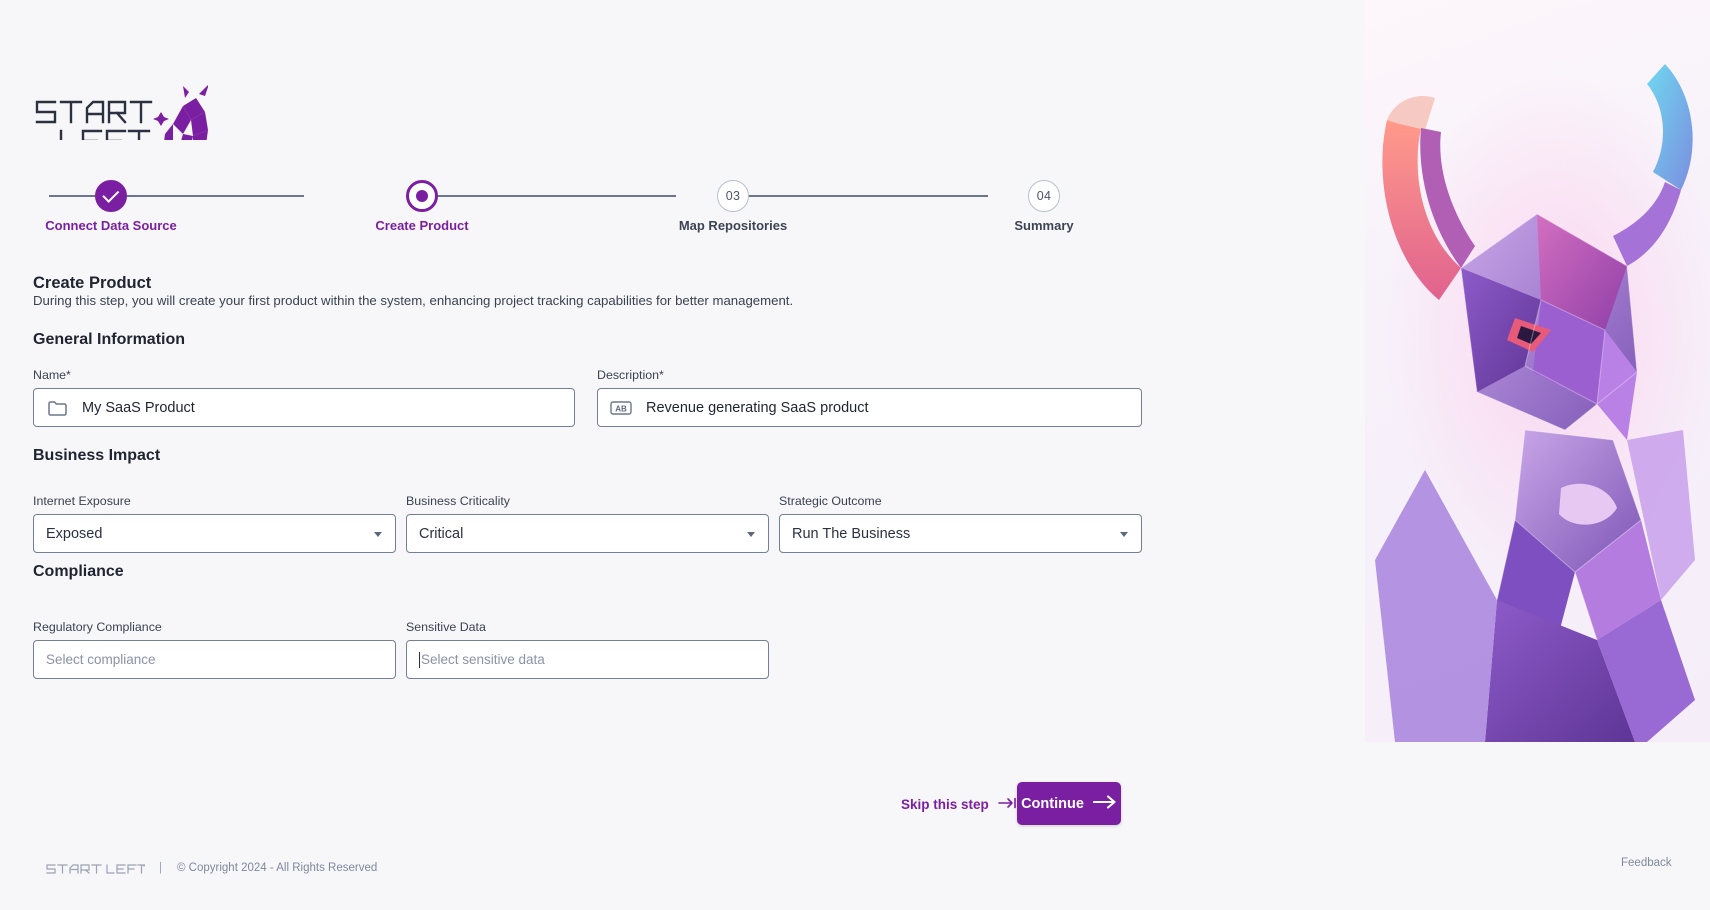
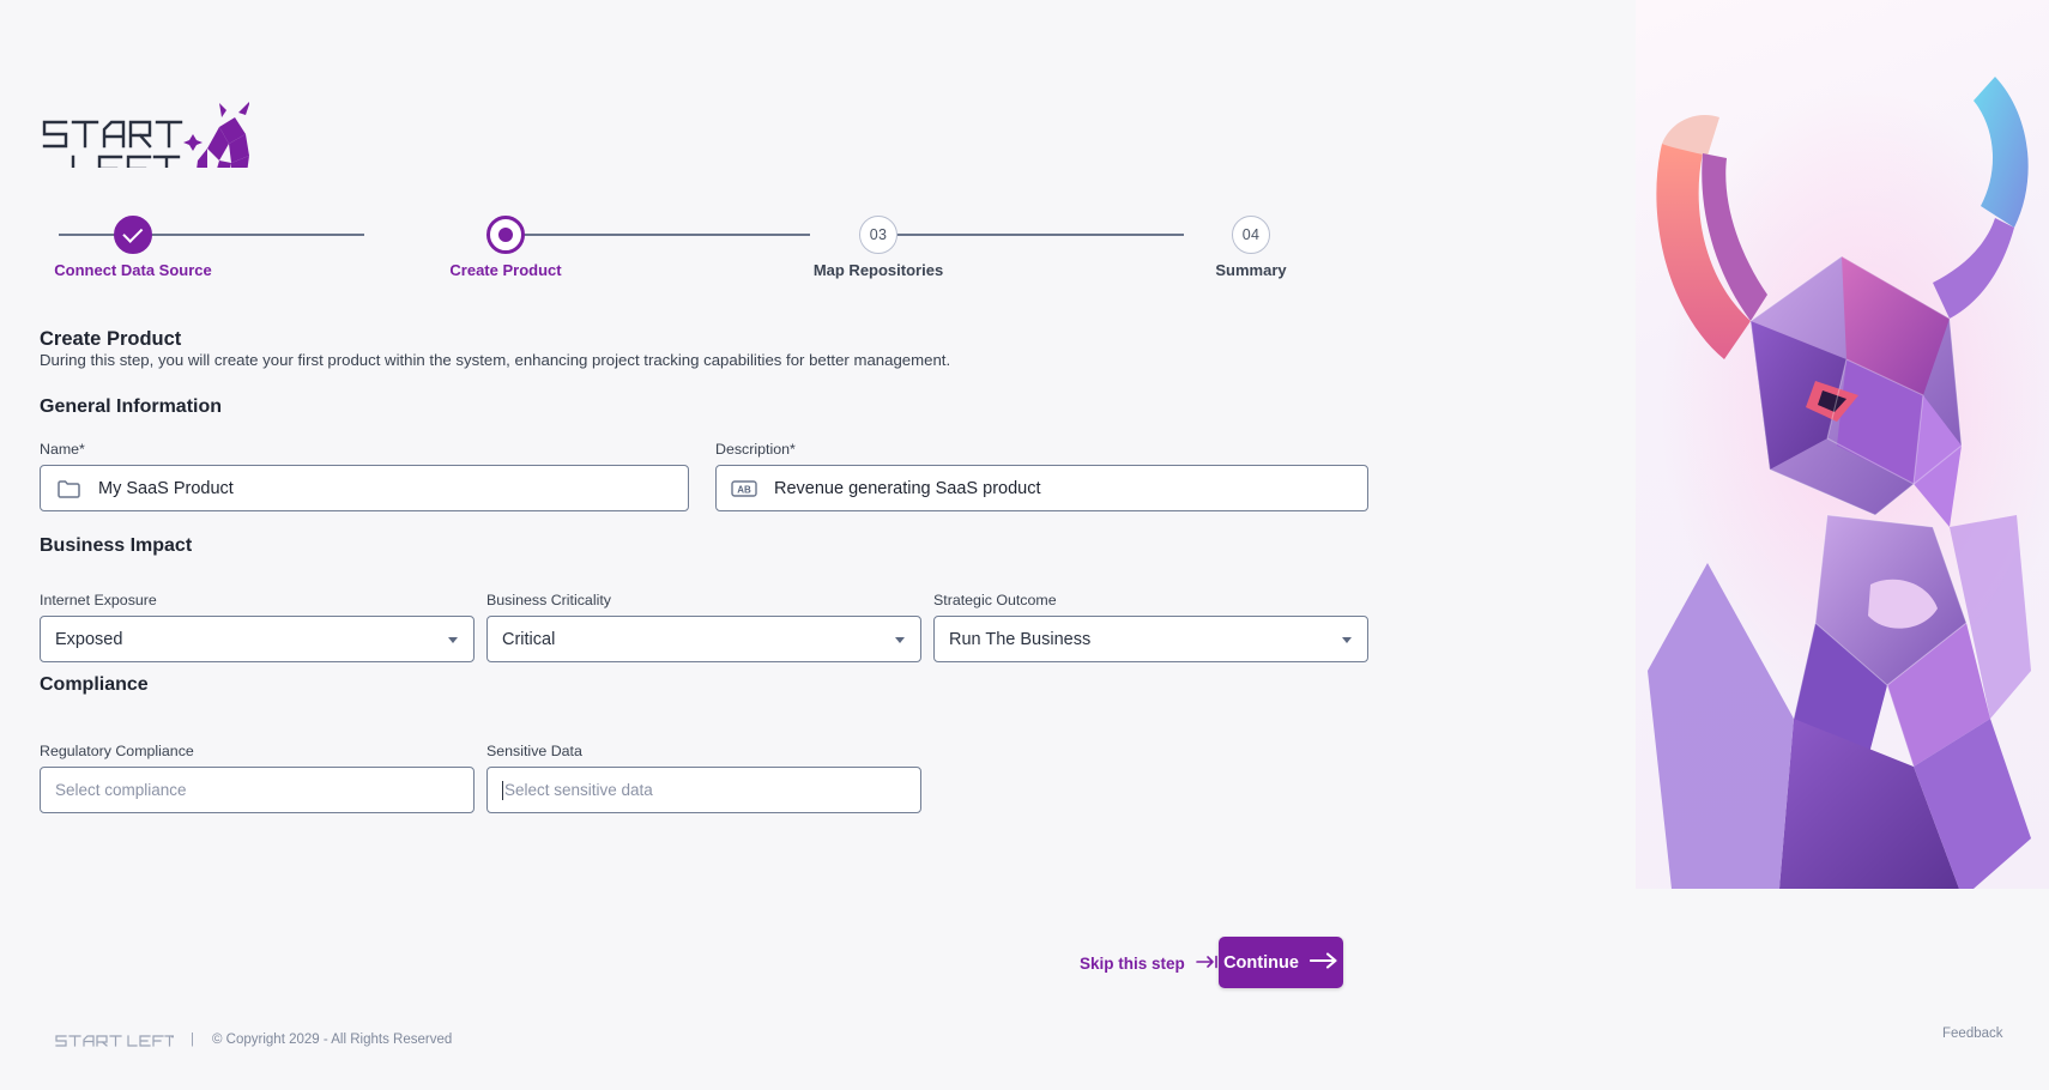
  Connect Data Source
  Create Product
  03
  Map Repositories
  04
  Summary
  Create Product
  During this step, you will create your first product within the system, enhancing project tracking capabilities for better management.
  General Information
  Name*
  My SaaS Product
  Description*
  AB
  Revenue generating SaaS product
  Business Impact
  Internet Exposure
  Exposed
  Business Criticality
  Critical
  Strategic Outcome
  Run The Business
  Compliance
  Regulatory Compliance
  Select compliance
  Sensitive Data
  Select sensitive data
  Skip this step
  Continue
  |
- © Copyright 2024 - All Rights Reserved
+ © Copyright 2029 - All Rights Reserved
  Feedback
